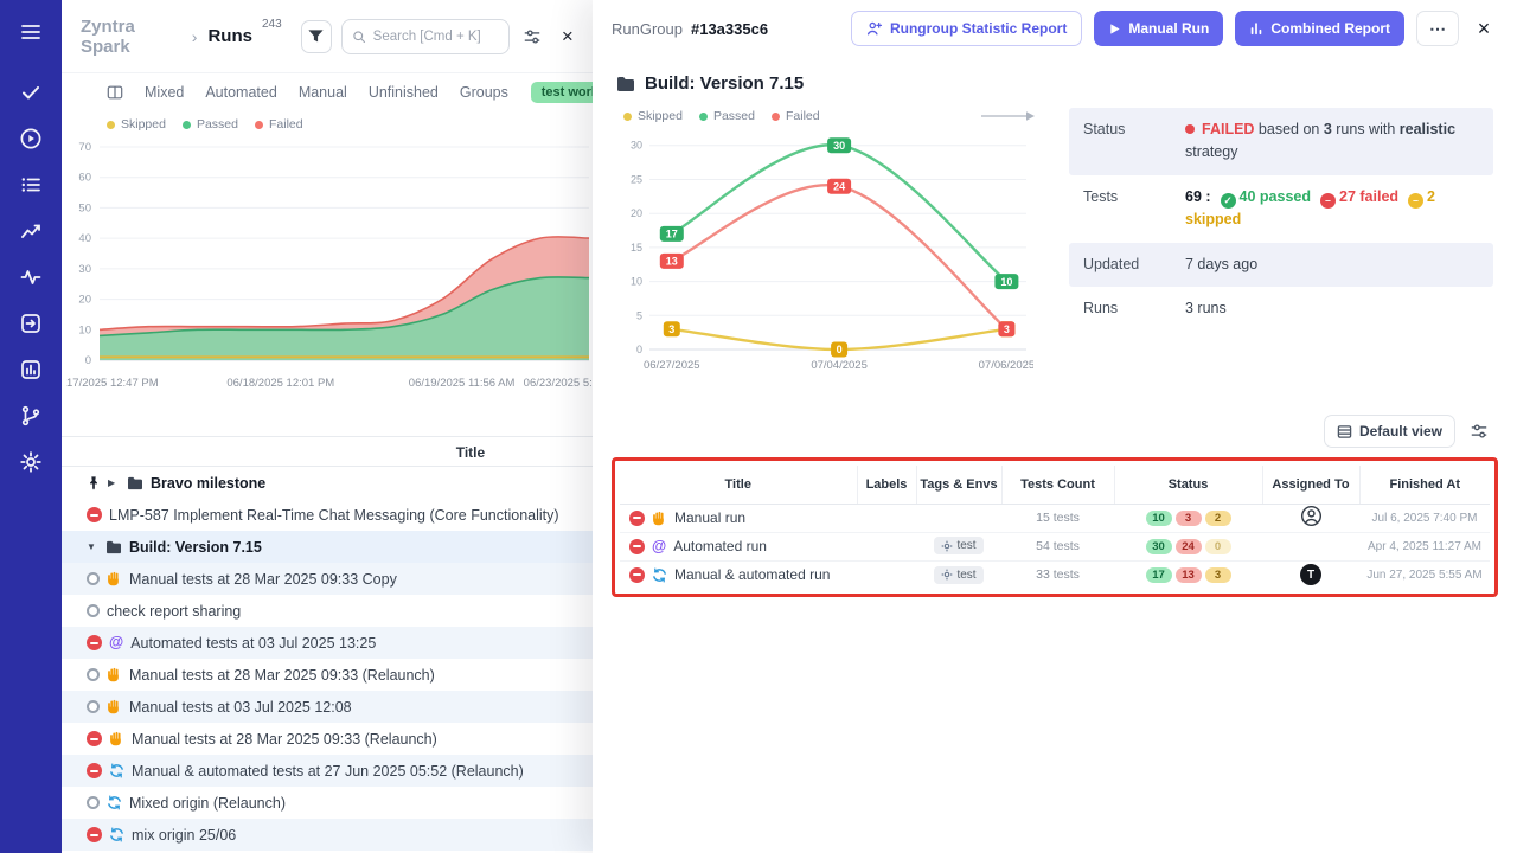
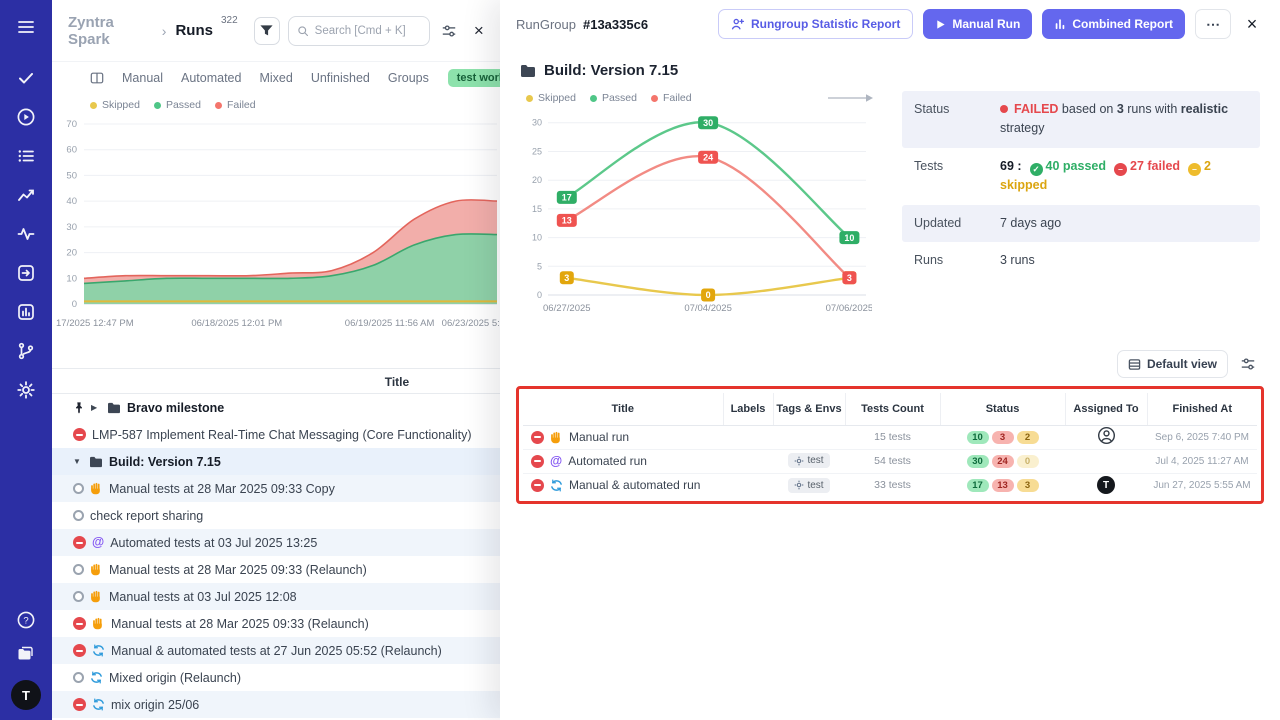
+ ?
+ T
  Zyntra Spark
  ›
  Runs
- 243
+ 322
  Search [Cmd + K]
  ×
- Mixed
+ Manual
  Automated
- Manual
+ Mixed
  Unfinished
  Groups
  test wor
  Skipped
  Passed
  Failed
  0
  10
  20
  30
  40
  50
  60
  70
  17/2025 12:47 PM
  06/18/2025 12:01 PM
  06/19/2025 11:56 AM
  06/23/2025 5:
  Title
  ▶
  Bravo milestone
  LMP-587 Implement Real-Time Chat Messaging (Core Functionality)
  ▼
  Build: Version 7.15
  Manual tests at 28 Mar 2025 09:33 Copy
  check report sharing
  @
  Automated tests at 03 Jul 2025 13:25
  Manual tests at 28 Mar 2025 09:33 (Relaunch)
  Manual tests at 03 Jul 2025 12:08
  Manual tests at 28 Mar 2025 09:33 (Relaunch)
  Manual & automated tests at 27 Jun 2025 05:52 (Relaunch)
  Mixed origin (Relaunch)
  mix origin 25/06
  RunGroup
  #13a335c6
  Rungroup Statistic Report
  Manual Run
  Combined Report
  ⋯
  ×
  Build: Version 7.15
  Skipped
  Passed
  Failed
  0
  5
  10
  15
  20
  25
  30
  06/27/2025
  07/04/2025
  07/06/2025
  3
  0
  13
  24
  3
  17
  30
  10
  Status
  FAILED based on 3 runs with realistic strategy
  Tests
  69 : ✓ 40 passed – 27 failed – 2 skipped
  Updated
  7 days ago
  Runs
  3 runs
  Default view
  Title	Labels	Tags & Envs	Tests Count	Status	Assigned To	Finished At
- Manual run			15 tests	10 3 2		Jul 6, 2025 7:40 PM
+ Manual run			15 tests	10 3 2		Sep 6, 2025 7:40 PM
- @ Automated run		test	54 tests	30 24 0		Apr 4, 2025 11:27 AM
+ @ Automated run		test	54 tests	30 24 0		Jul 4, 2025 11:27 AM
  Manual & automated run		test	33 tests	17 13 3	T	Jun 27, 2025 5:55 AM
